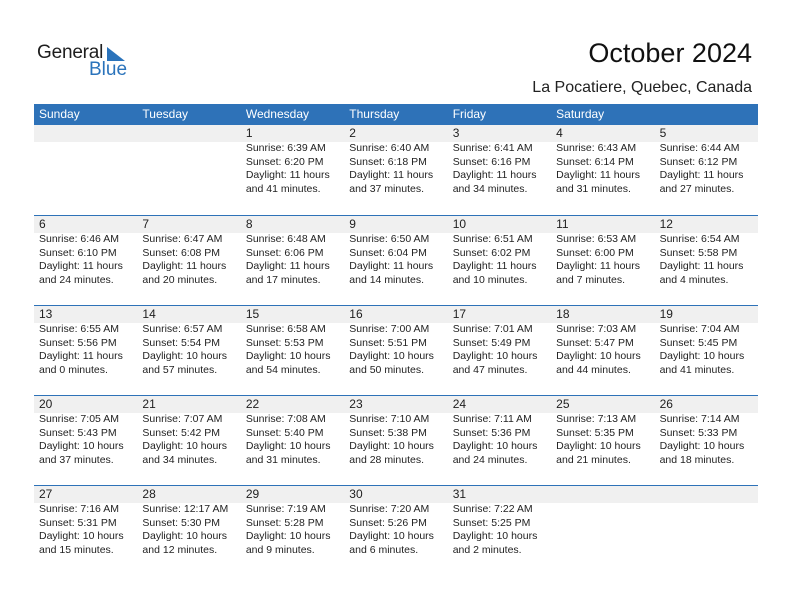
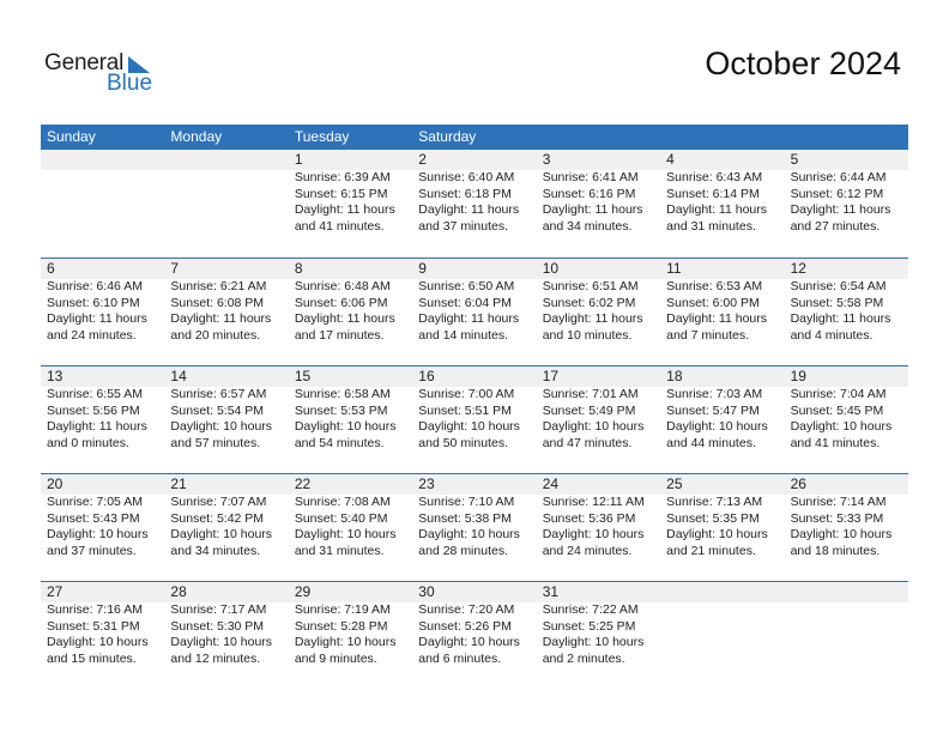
  General
  Blue
  October 2024
- La Pocatiere, Quebec, Canada
  Sunday
+ Monday
  Tuesday
- Wednesday
- Thursday
- Friday
  Saturday
  1
  Sunrise: 6:39 AM
- Sunset: 6:20 PM
+ Sunset: 6:15 PM
  Daylight: 11 hours
  and 41 minutes.
  2
  Sunrise: 6:40 AM
  Sunset: 6:18 PM
  Daylight: 11 hours
  and 37 minutes.
  3
  Sunrise: 6:41 AM
  Sunset: 6:16 PM
  Daylight: 11 hours
  and 34 minutes.
  4
  Sunrise: 6:43 AM
  Sunset: 6:14 PM
  Daylight: 11 hours
  and 31 minutes.
  5
  Sunrise: 6:44 AM
  Sunset: 6:12 PM
  Daylight: 11 hours
  and 27 minutes.
  6
  Sunrise: 6:46 AM
  Sunset: 6:10 PM
  Daylight: 11 hours
  and 24 minutes.
  7
- Sunrise: 6:47 AM
+ Sunrise: 6:21 AM
  Sunset: 6:08 PM
  Daylight: 11 hours
  and 20 minutes.
  8
  Sunrise: 6:48 AM
  Sunset: 6:06 PM
  Daylight: 11 hours
  and 17 minutes.
  9
  Sunrise: 6:50 AM
  Sunset: 6:04 PM
  Daylight: 11 hours
  and 14 minutes.
  10
  Sunrise: 6:51 AM
  Sunset: 6:02 PM
  Daylight: 11 hours
  and 10 minutes.
  11
  Sunrise: 6:53 AM
  Sunset: 6:00 PM
  Daylight: 11 hours
  and 7 minutes.
  12
  Sunrise: 6:54 AM
  Sunset: 5:58 PM
  Daylight: 11 hours
  and 4 minutes.
  13
  Sunrise: 6:55 AM
  Sunset: 5:56 PM
  Daylight: 11 hours
  and 0 minutes.
  14
  Sunrise: 6:57 AM
  Sunset: 5:54 PM
  Daylight: 10 hours
  and 57 minutes.
  15
  Sunrise: 6:58 AM
  Sunset: 5:53 PM
  Daylight: 10 hours
  and 54 minutes.
  16
  Sunrise: 7:00 AM
  Sunset: 5:51 PM
  Daylight: 10 hours
  and 50 minutes.
  17
  Sunrise: 7:01 AM
  Sunset: 5:49 PM
  Daylight: 10 hours
  and 47 minutes.
  18
  Sunrise: 7:03 AM
  Sunset: 5:47 PM
  Daylight: 10 hours
  and 44 minutes.
  19
  Sunrise: 7:04 AM
  Sunset: 5:45 PM
  Daylight: 10 hours
  and 41 minutes.
  20
  Sunrise: 7:05 AM
  Sunset: 5:43 PM
  Daylight: 10 hours
  and 37 minutes.
  21
  Sunrise: 7:07 AM
  Sunset: 5:42 PM
  Daylight: 10 hours
  and 34 minutes.
  22
  Sunrise: 7:08 AM
  Sunset: 5:40 PM
  Daylight: 10 hours
  and 31 minutes.
  23
  Sunrise: 7:10 AM
  Sunset: 5:38 PM
  Daylight: 10 hours
  and 28 minutes.
  24
- Sunrise: 7:11 AM
+ Sunrise: 12:11 AM
  Sunset: 5:36 PM
  Daylight: 10 hours
  and 24 minutes.
  25
  Sunrise: 7:13 AM
  Sunset: 5:35 PM
  Daylight: 10 hours
  and 21 minutes.
  26
  Sunrise: 7:14 AM
  Sunset: 5:33 PM
  Daylight: 10 hours
  and 18 minutes.
  27
  Sunrise: 7:16 AM
  Sunset: 5:31 PM
  Daylight: 10 hours
  and 15 minutes.
  28
- Sunrise: 12:17 AM
+ Sunrise: 7:17 AM
  Sunset: 5:30 PM
  Daylight: 10 hours
  and 12 minutes.
  29
  Sunrise: 7:19 AM
  Sunset: 5:28 PM
  Daylight: 10 hours
  and 9 minutes.
  30
  Sunrise: 7:20 AM
  Sunset: 5:26 PM
  Daylight: 10 hours
  and 6 minutes.
  31
  Sunrise: 7:22 AM
  Sunset: 5:25 PM
  Daylight: 10 hours
  and 2 minutes.
